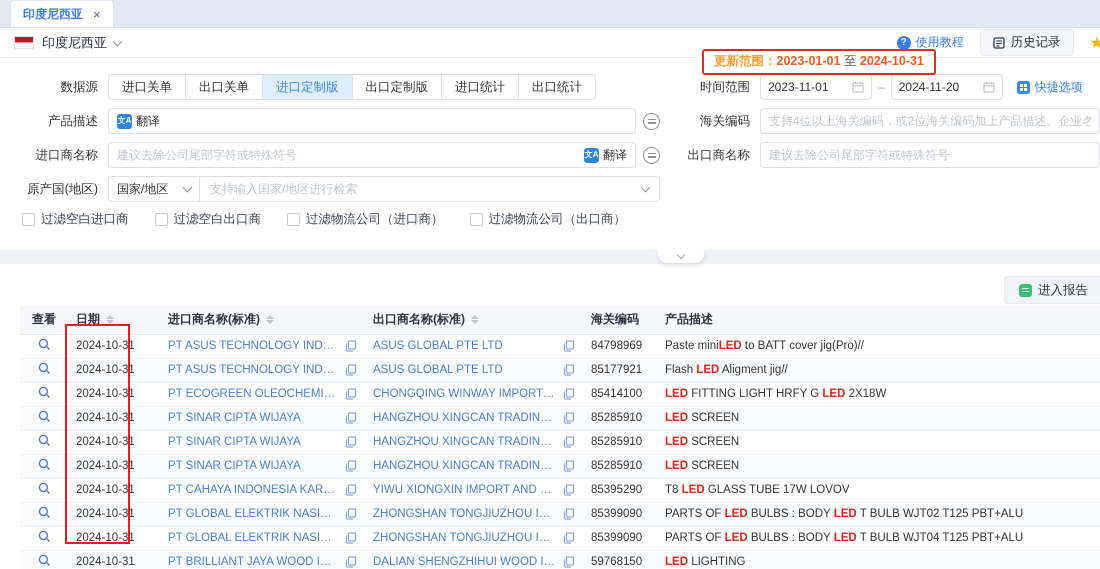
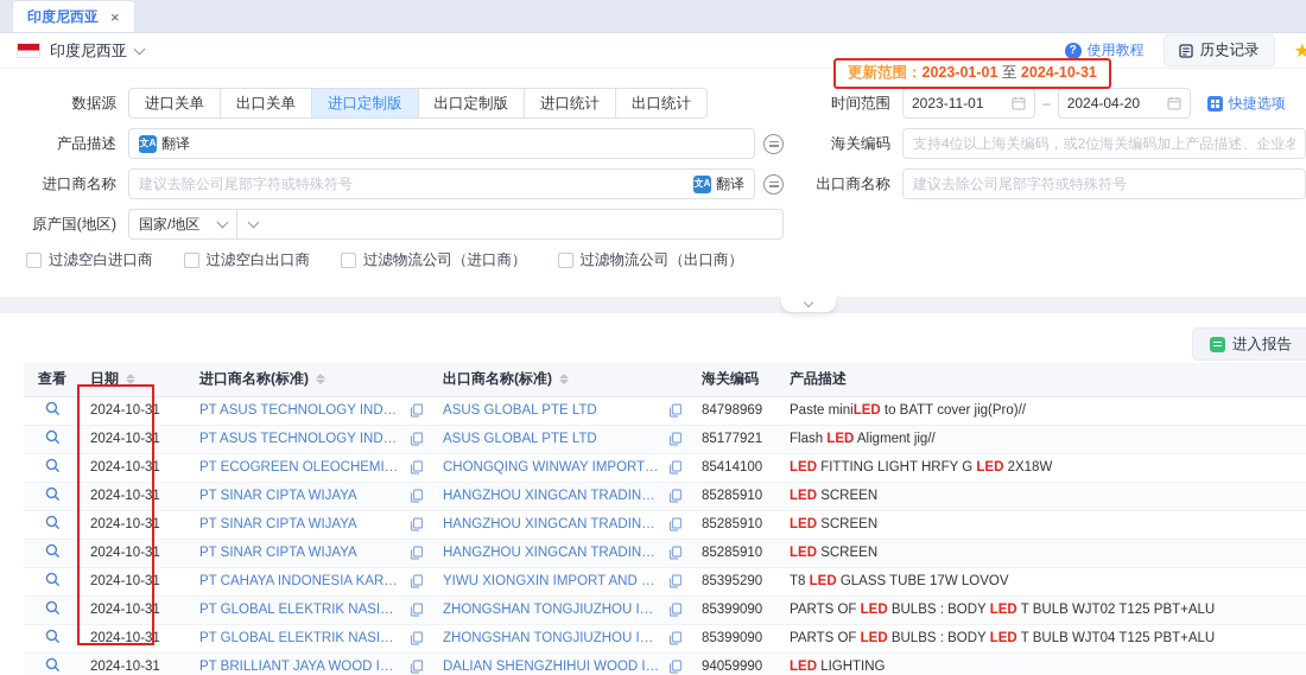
  印度尼西亚
  ×
  印度尼西亚
  ?
  使用教程
  历史记录
  ★
  更新范围：2023-01-01 至 2024-10-31
  数据源
  进口关单
  出口关单
  进口定制版
  出口定制版
  进口统计
  出口统计
  时间范围
  2023-11-01
  –
- 2024-11-20
+ 2024-04-20
  快捷选项
  产品描述
  文A
  翻译
  海关编码
  支持4位以上海关编码，或2位海关编码加上产品描述、企业名
  进口商名称
  建议去除公司尾部字符或特殊符号
  文A
  翻译
  出口商名称
  建议去除公司尾部字符或特殊符号
  原产国(地区)
  国家/地区
- 支持输入国家/地区进行检索
  过滤空白进口商
  过滤空白出口商
  过滤物流公司（进口商）
  过滤物流公司（出口商）
  进入报告
  查看	日期	进口商名称(标准)	出口商名称(标准)	海关编码	产品描述
  	2024-10-31	PT ASUS TECHNOLOGY INDON	ASUS GLOBAL PTE LTD	84798969	Paste miniLED to BATT cover jig(Pro)//
  	2024-10-31	PT ASUS TECHNOLOGY INDON	ASUS GLOBAL PTE LTD	85177921	Flash LED Aligment jig//
  	2024-10-31	PT ECOGREEN OLEOCHEMICA	CHONGQING WINWAY IMPORT A	85414100	LED FITTING LIGHT HRFY G LED 2X18W
  	2024-10-31	PT SINAR CIPTA WIJAYA	HANGZHOU XINGCAN TRADING C	85285910	LED SCREEN
  	2024-10-31	PT SINAR CIPTA WIJAYA	HANGZHOU XINGCAN TRADING C	85285910	LED SCREEN
  	2024-10-31	PT SINAR CIPTA WIJAYA	HANGZHOU XINGCAN TRADING C	85285910	LED SCREEN
  	2024-10-31	PT CAHAYA INDONESIA KARGO	YIWU XIONGXIN IMPORT AND EX	85395290	T8 LED GLASS TUBE 17W LOVOV
  	2024-10-31	PT GLOBAL ELEKTRIK NASION	ZHONGSHAN TONGJIUZHOU INT	85399090	PARTS OF LED BULBS : BODY LED T BULB WJT02 T125 PBT+ALU
  	2024-10-31	PT GLOBAL ELEKTRIK NASION	ZHONGSHAN TONGJIUZHOU INT	85399090	PARTS OF LED BULBS : BODY LED T BULB WJT04 T125 PBT+ALU
- 	2024-10-31	PT BRILLIANT JAYA WOOD IND	DALIAN SHENGZHIHUI WOOD IND	59768150	LED LIGHTING
+ 	2024-10-31	PT BRILLIANT JAYA WOOD IND	DALIAN SHENGZHIHUI WOOD IND	94059990	LED LIGHTING
